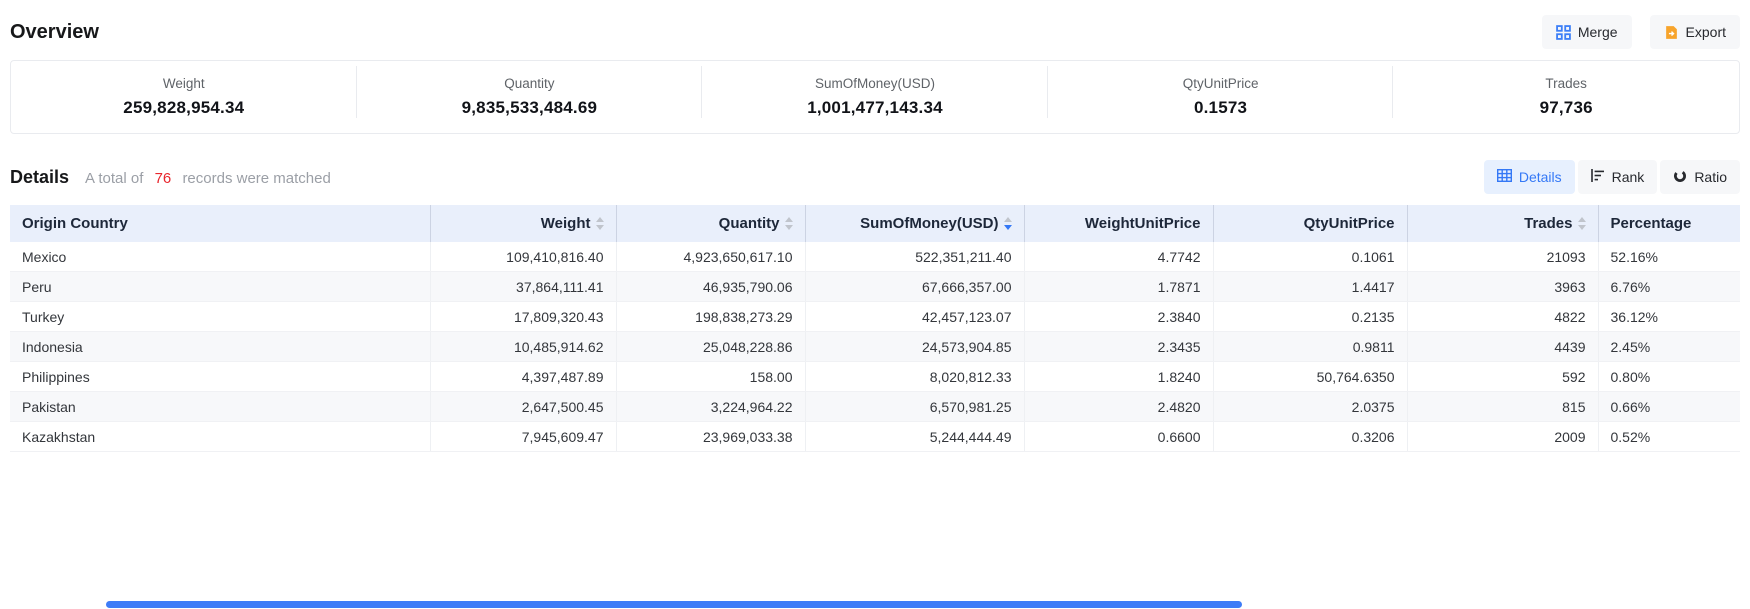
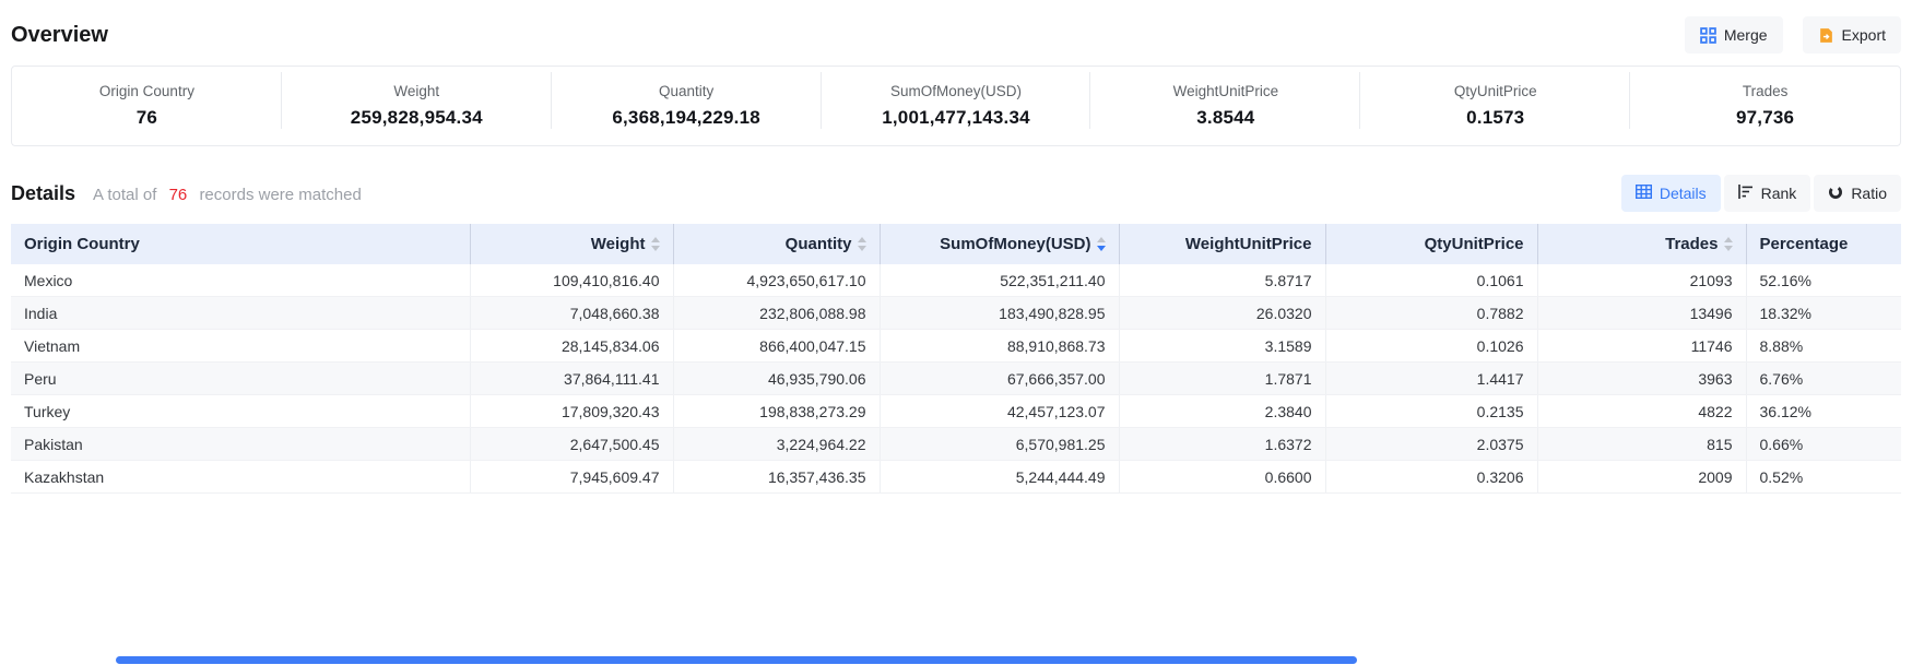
  Overview
  Merge
  Export
+ Origin Country
+ 76
  Weight
  259,828,954.34
  Quantity
- 9,835,533,484.69
+ 6,368,194,229.18
  SumOfMoney(USD)
  1,001,477,143.34
+ WeightUnitPrice
+ 3.8544
  QtyUnitPrice
  0.1573
  Trades
  97,736
  Details
  A total of 76 records were matched
  Details
  Rank
  Ratio
  Origin Country	Weight	Quantity	SumOfMoney(USD)	WeightUnitPrice	QtyUnitPrice	Trades	Percentage
- Mexico	109,410,816.40	4,923,650,617.10	522,351,211.40	4.7742	0.1061	21093	52.16%
+ Mexico	109,410,816.40	4,923,650,617.10	522,351,211.40	5.8717	0.1061	21093	52.16%
+ India	7,048,660.38	232,806,088.98	183,490,828.95	26.0320	0.7882	13496	18.32%
+ Vietnam	28,145,834.06	866,400,047.15	88,910,868.73	3.1589	0.1026	11746	8.88%
  Peru	37,864,111.41	46,935,790.06	67,666,357.00	1.7871	1.4417	3963	6.76%
  Turkey	17,809,320.43	198,838,273.29	42,457,123.07	2.3840	0.2135	4822	36.12%
- Indonesia	10,485,914.62	25,048,228.86	24,573,904.85	2.3435	0.9811	4439	2.45%
- Philippines	4,397,487.89	158.00	8,020,812.33	1.8240	50,764.6350	592	0.80%
- Pakistan	2,647,500.45	3,224,964.22	6,570,981.25	2.4820	2.0375	815	0.66%
+ Pakistan	2,647,500.45	3,224,964.22	6,570,981.25	1.6372	2.0375	815	0.66%
- Kazakhstan	7,945,609.47	23,969,033.38	5,244,444.49	0.6600	0.3206	2009	0.52%
+ Kazakhstan	7,945,609.47	16,357,436.35	5,244,444.49	0.6600	0.3206	2009	0.52%
